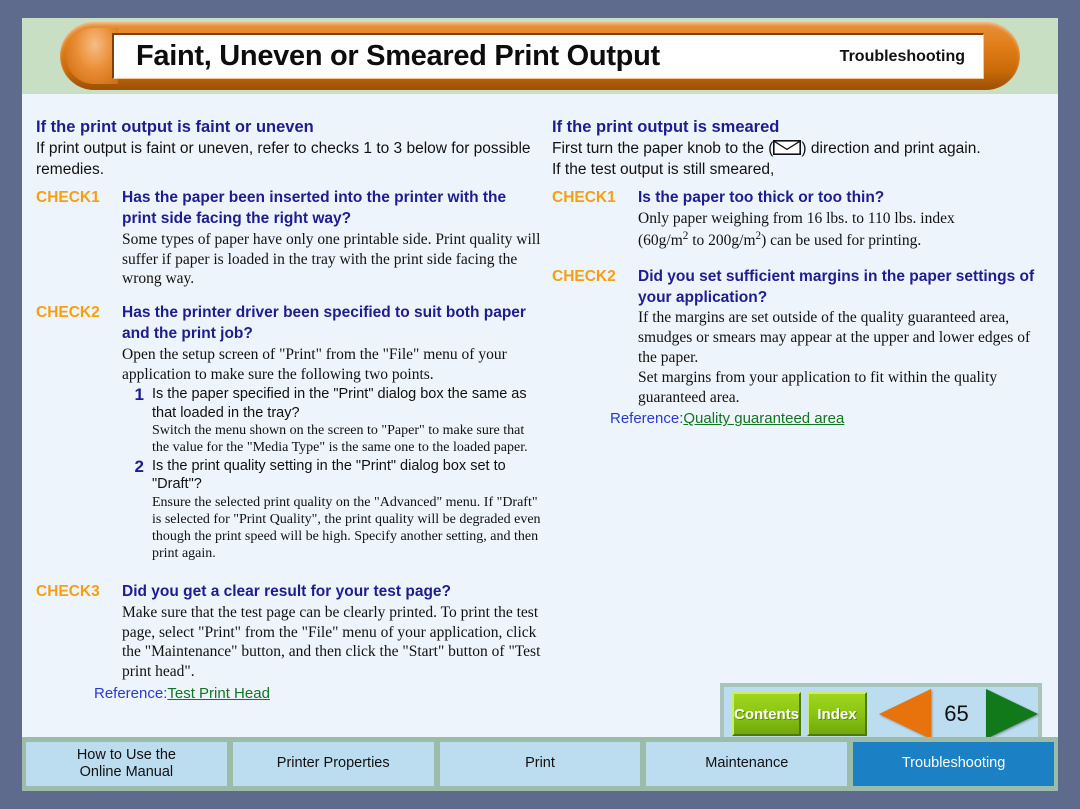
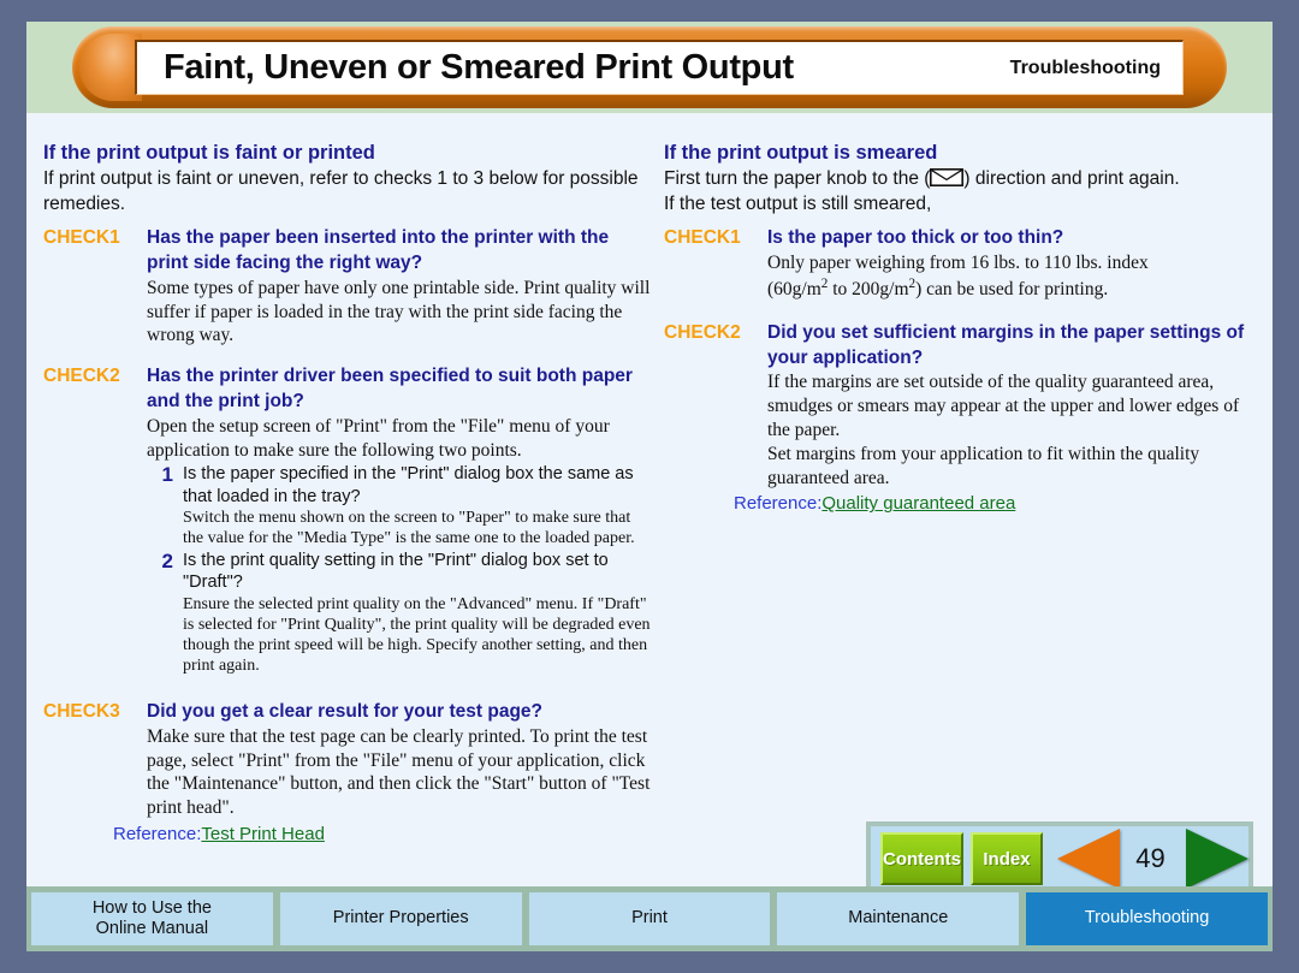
  Faint, Uneven or Smeared Print Output
  Troubleshooting
- If the print output is faint or uneven
+ If the print output is faint or printed
  If print output is faint or uneven, refer to checks 1 to 3 below for possible remedies.
  CHECK1
  Has the paper been inserted into the printer with the print side facing the right way?
  Some types of paper have only one printable side. Print quality will suffer if paper is loaded in the tray with the print side facing the wrong way.
  CHECK2
  Has the printer driver been specified to suit both paper and the print job?
  Open the setup screen of "Print" from the "File" menu of your application to make sure the following two points.
  1
  Is the paper specified in the "Print" dialog box the same as that loaded in the tray?
  Switch the menu shown on the screen to "Paper" to make sure that the value for the "Media Type" is the same one to the loaded paper.
  2
  Is the print quality setting in the "Print" dialog box set to "Draft"?
  Ensure the selected print quality on the "Advanced" menu. If "Draft" is selected for "Print Quality", the print quality will be degraded even though the print speed will be high. Specify another setting, and then print again.
  CHECK3
  Did you get a clear result for your test page?
  Make sure that the test page can be clearly printed. To print the test page, select "Print" from the "File" menu of your application, click the "Maintenance" button, and then click the "Start" button of "Test print head".
  Reference:Test Print Head
  If the print output is smeared
  First turn the paper knob to the ( ) direction and print again.
  If the test output is still smeared,
  CHECK1
  Is the paper too thick or too thin?
  Only paper weighing from 16 lbs. to 110 lbs. index
  (60g/m2 to 200g/m2) can be used for printing.
  CHECK2
  Did you set sufficient margins in the paper settings of your application?
  If the margins are set outside of the quality guaranteed area, smudges or smears may appear at the upper and lower edges of the paper.
  Set margins from your application to fit within the quality guaranteed area.
  Reference:Quality guaranteed area
  Contents
  Index
- 65
+ 49
  How to Use the
  Online Manual
  Printer Properties
  Print
  Maintenance
  Troubleshooting
